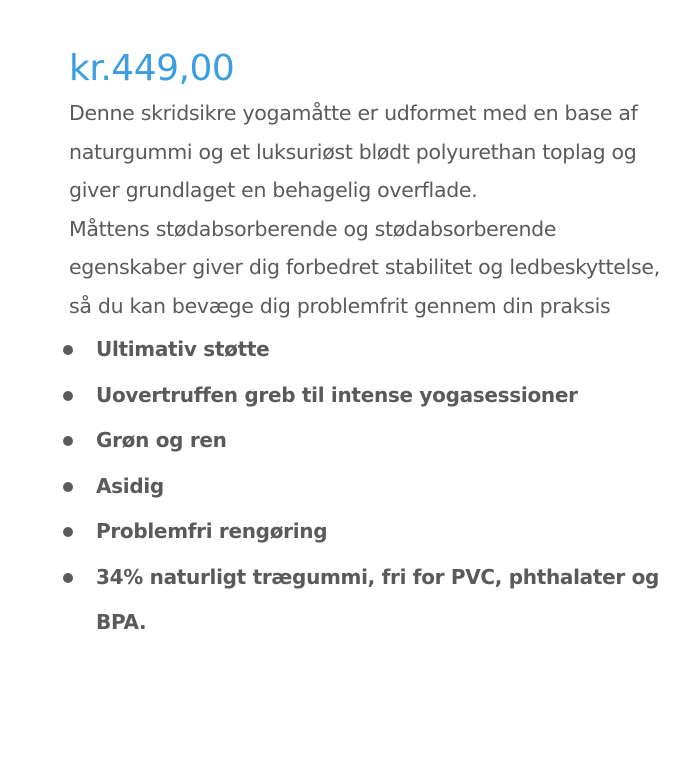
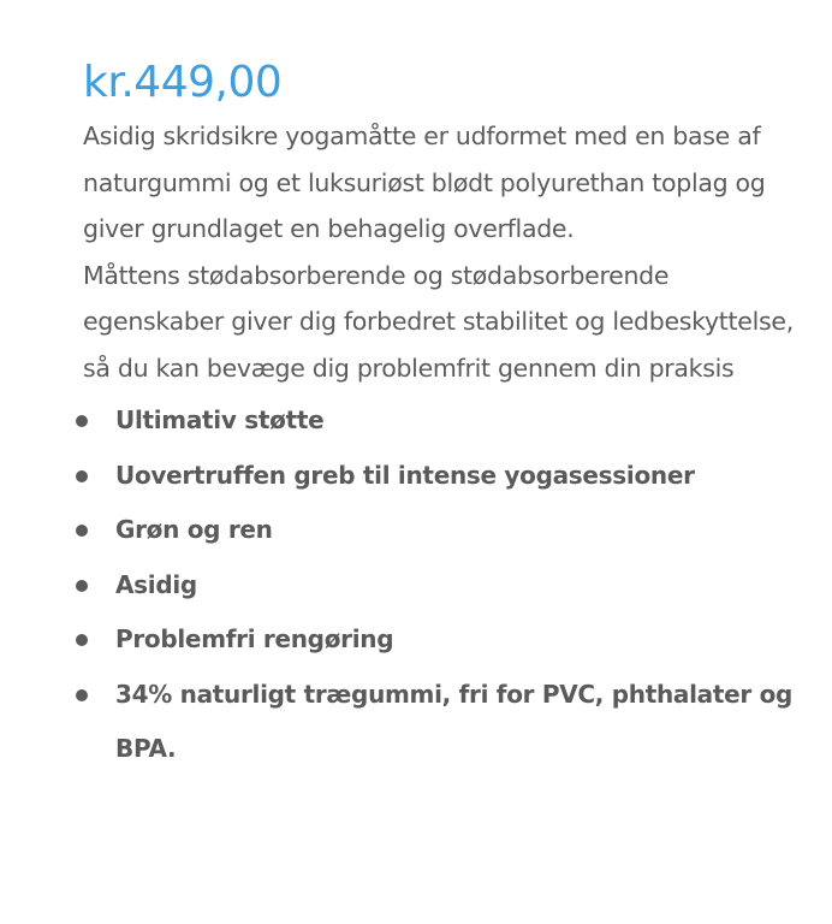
  kr.449,00
- Denne skridsikre yogamåtte er udformet med en base af naturgummi og et luksuriøst blødt polyurethan toplag og giver grundlaget en behagelig overflade.
+ Asidig skridsikre yogamåtte er udformet med en base af naturgummi og et luksuriøst blødt polyurethan toplag og giver grundlaget en behagelig overflade.
  Måttens stødabsorberende og stødabsorberende egenskaber giver dig forbedret stabilitet og ledbeskyttelse, så du kan bevæge dig problemfrit gennem din praksis
  Ultimativ støtte
  Uovertruffen greb til intense yogasessioner
  Grøn og ren
  Asidig
  Problemfri rengøring
  34% naturligt trægummi, fri for PVC, phthalater og BPA.
